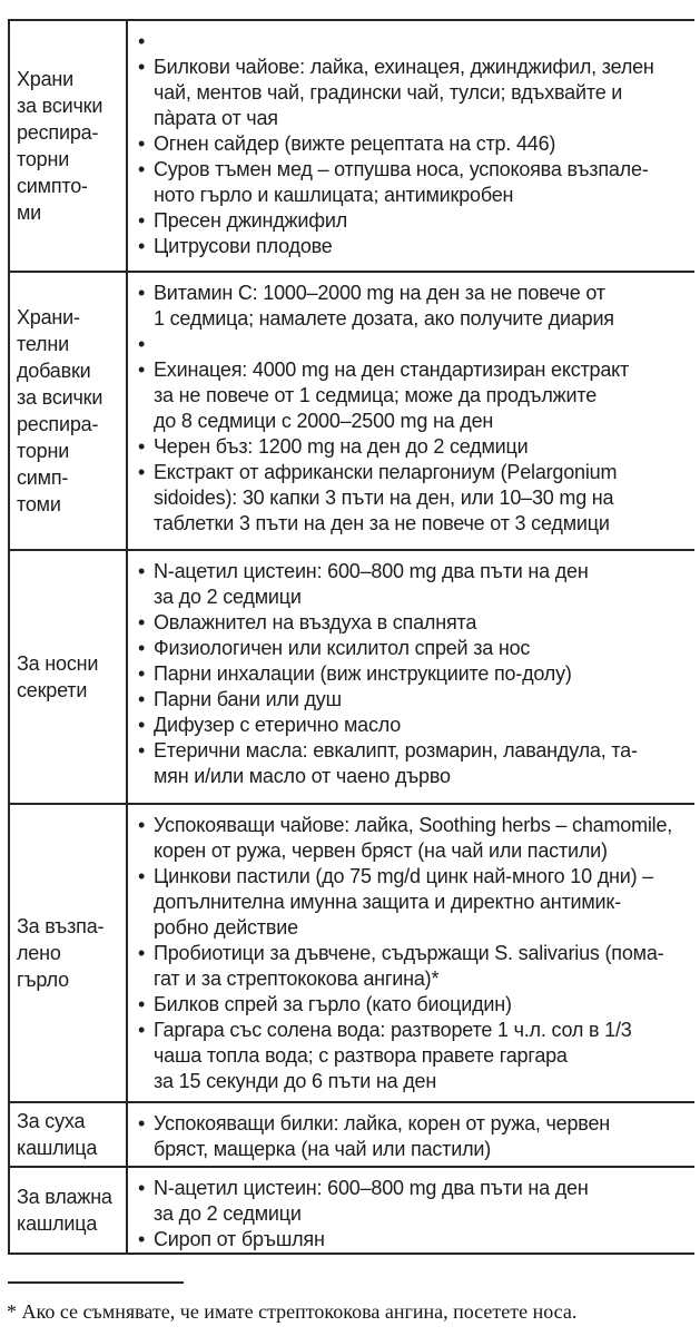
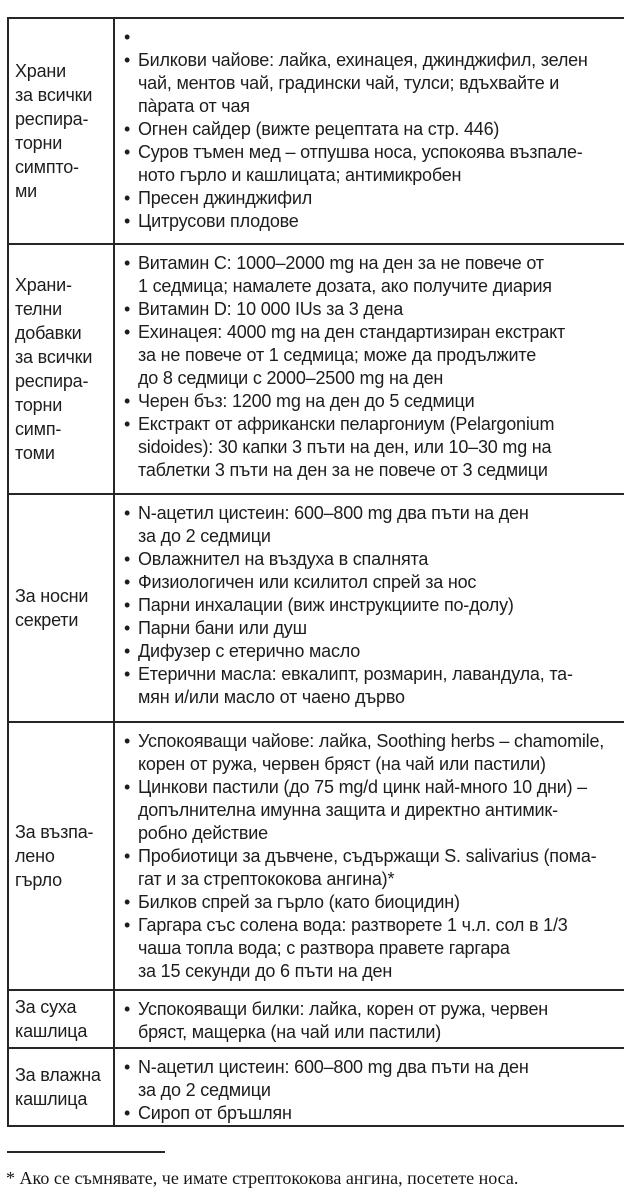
  Храни
  за всички
  респира-
  торни
  симпто-
  ми
  •
  •
  Билкови чайове: лайка, ехинацея, джинджифил, зелен
  чай, ментов чай, градински чай, тулси; вдъхвайте и
  пàрата от чая
  •
  Огнен сайдер (вижте рецептата на стр. 446)
  •
  Суров тъмен мед – отпушва носа, успокоява възпале-
  ното гърло и кашлицата; антимикробен
  •
  Пресен джинджифил
  •
  Цитрусови плодове
  Храни-
  телни
  добавки
  за всички
  респира-
  торни
  симп-
  томи
  •
  Витамин C: 1000–2000 mg на ден за не повече от
  1 седмица; намалете дозата, ако получите диария
  •
+ Витамин D: 10 000 IUs за 3 дена
  •
  Ехинацея: 4000 mg на ден стандартизиран екстракт
  за не повече от 1 седмица; може да продължите
  до 8 седмици с 2000–2500 mg на ден
  •
- Черен бъз: 1200 mg на ден до 2 седмици
+ Черен бъз: 1200 mg на ден до 5 седмици
  •
  Екстракт от африкански пеларгониум (Pelargonium
  sidoides): 30 капки 3 пъти на ден, или 10–30 mg на
  таблетки 3 пъти на ден за не повече от 3 седмици
  За носни
  секрети
  •
  N-ацетил цистеин: 600–800 mg два пъти на ден
  за до 2 седмици
  •
  Овлажнител на въздуха в спалнята
  •
  Физиологичен или ксилитол спрей за нос
  •
  Парни инхалации (виж инструкциите по-долу)
  •
  Парни бани или душ
  •
  Дифузер с етерично масло
  •
  Етерични масла: евкалипт, розмарин, лавандула, та-
  мян и/или масло от чаено дърво
  За възпа-
  лено
  гърло
  •
  Успокояващи чайове: лайка, Soothing herbs – chamomile,
  корен от ружа, червен бряст (на чай или пастили)
  •
  Цинкови пастили (до 75 mg/d цинк най-много 10 дни) –
  допълнителна имунна защита и директно антимик-
  робно действие
  •
  Пробиотици за дъвчене, съдържащи S. salivarius (пома-
  гат и за стрептококова ангина)*
  •
  Билков спрей за гърло (като биоцидин)
  •
  Гаргара със солена вода: разтворете 1 ч.л. сол в 1/3
  чаша топла вода; с разтвора правете гаргара
  за 15 секунди до 6 пъти на ден
  За суха
  кашлица
  •
  Успокояващи билки: лайка, корен от ружа, червен
  бряст, мащерка (на чай или пастили)
  За влажна
  кашлица
  •
  N-ацетил цистеин: 600–800 mg два пъти на ден
  за до 2 седмици
  •
  Сироп от бръшлян
  * Ако се съмнявате, че имате стрептококова ангина, посетете носа.
